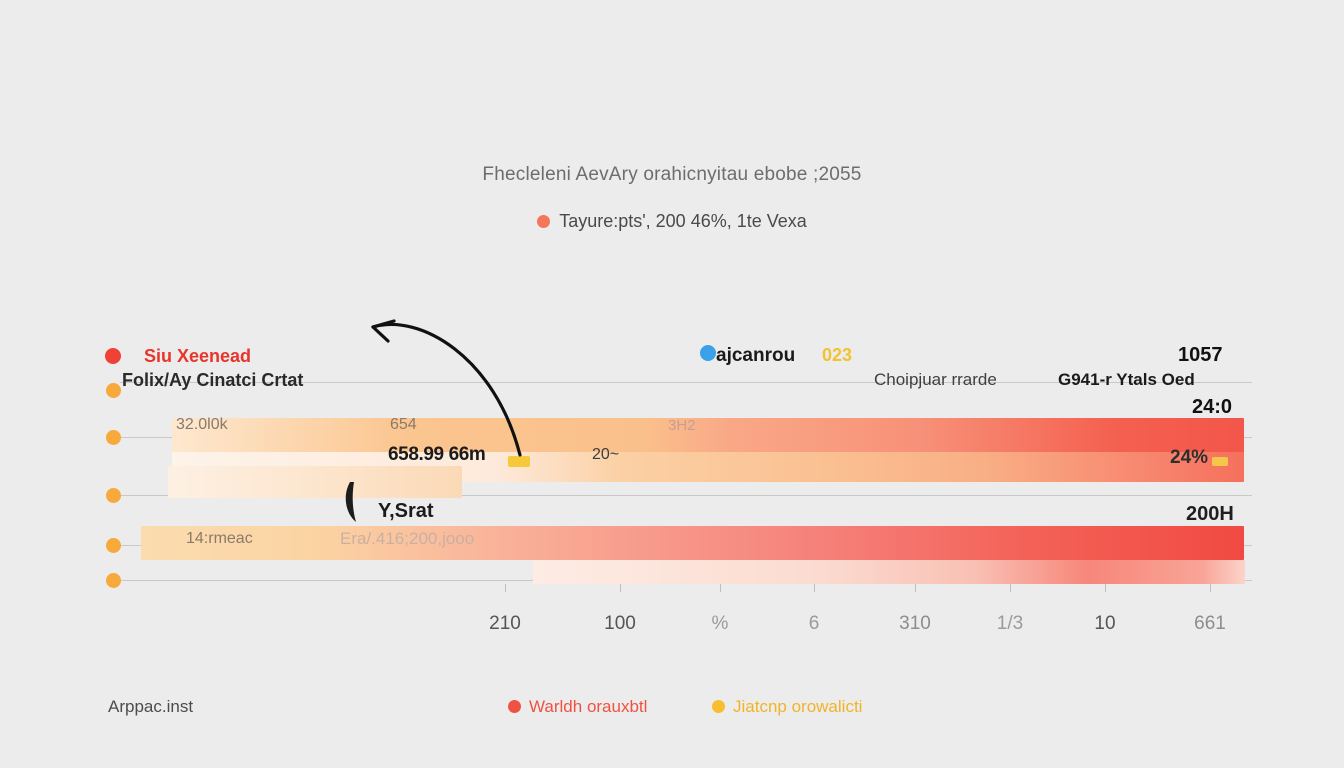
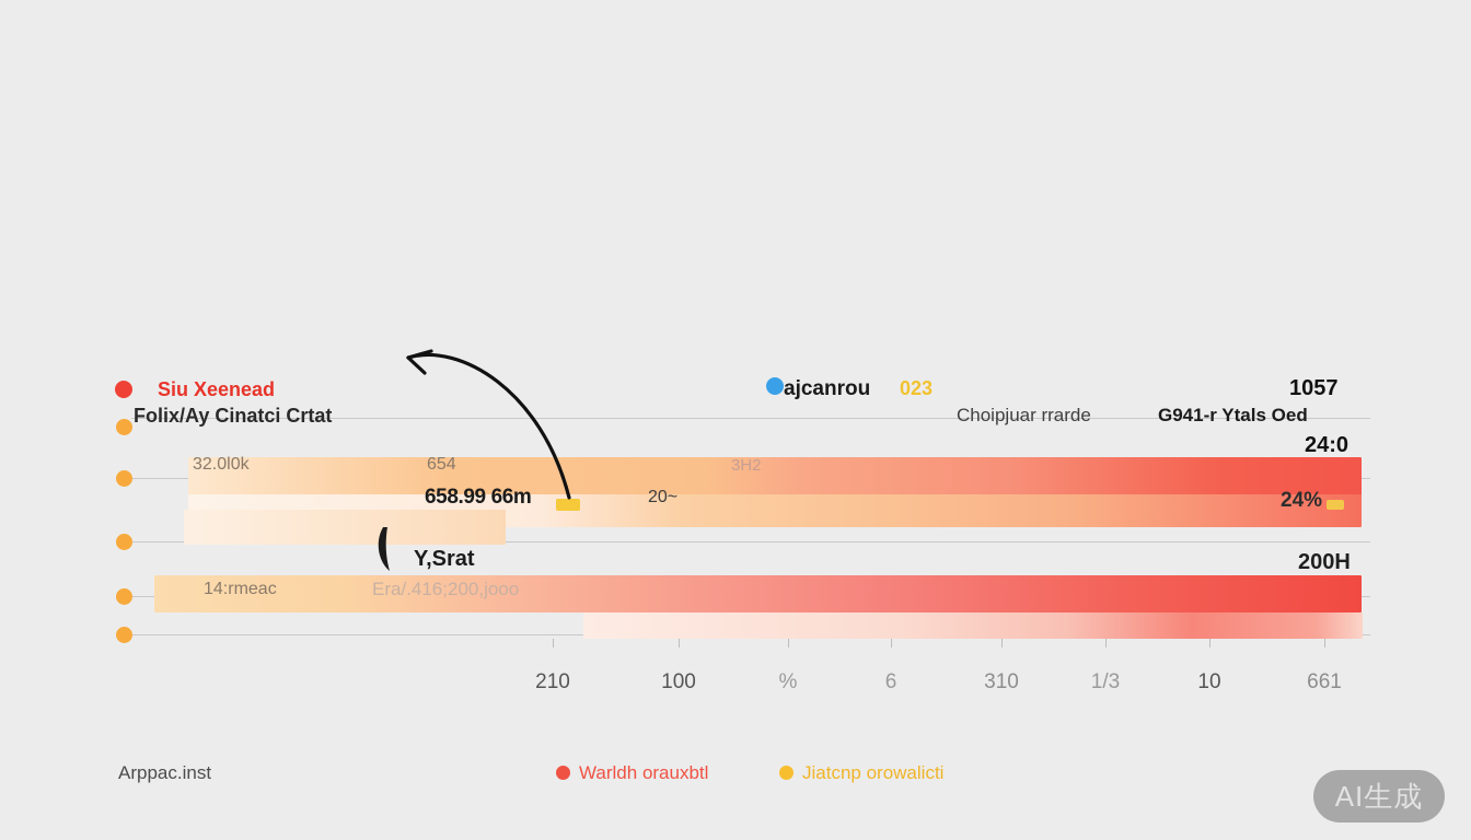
- Fhecleleni AevAry orahicnyitau ebobe ;2055
- Tayure:pts', 200 46%, 1te Vexa
  32.0l0k
  654
  3H2
  658.99 66m
  20~
  Y,Srat
  14:rmeac
  Era/.416;200,jooo
  Siu Xeenead
  Folix/Ay Cinatci Crtat
  ajcanrou
  023
  Choipjuar rrarde
  G941-r Ytals Oed
  1057
  24:0
  24%
  200H
  210
  100
  %
  6
  310
  1/3
  10
  661
  Arppac.inst
  Warldh orauxbtl
  Jiatcnp orowalicti
+ AI生成
